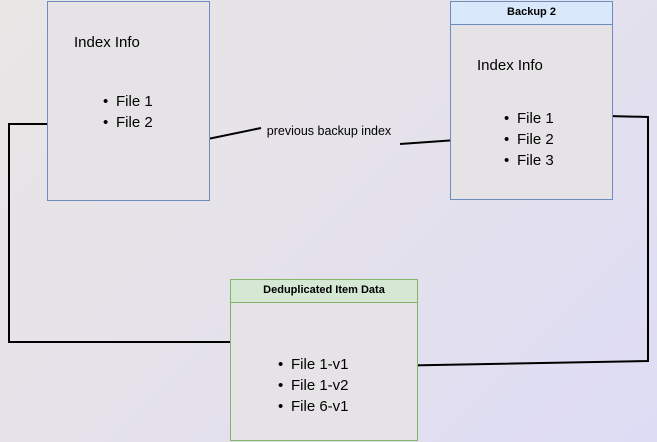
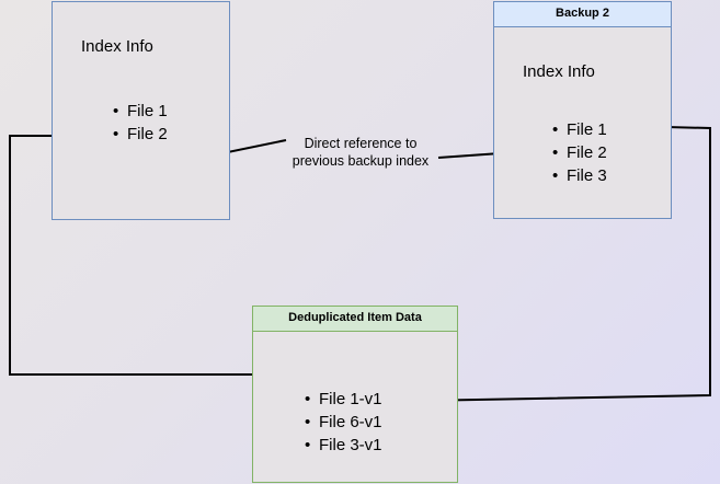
  Index Info
  File 1
  File 2
  Backup 2
  Index Info
  File 1
  File 2
  File 3
  Deduplicated Item Data
  File 1-v1
- File 1-v2
  File 6-v1
+ File 3-v1
+ Direct reference to
  previous backup index
